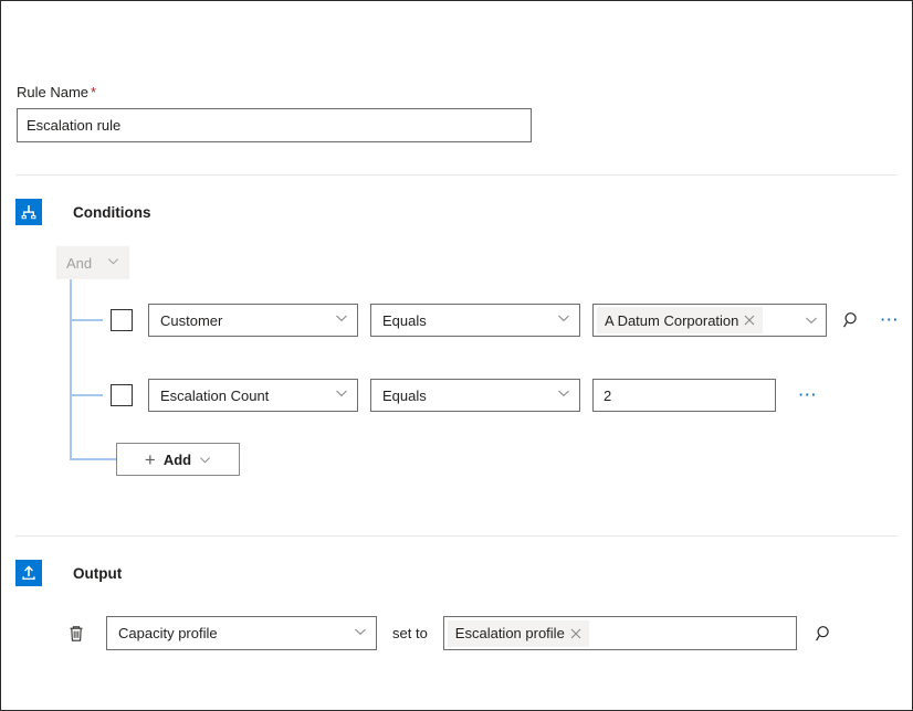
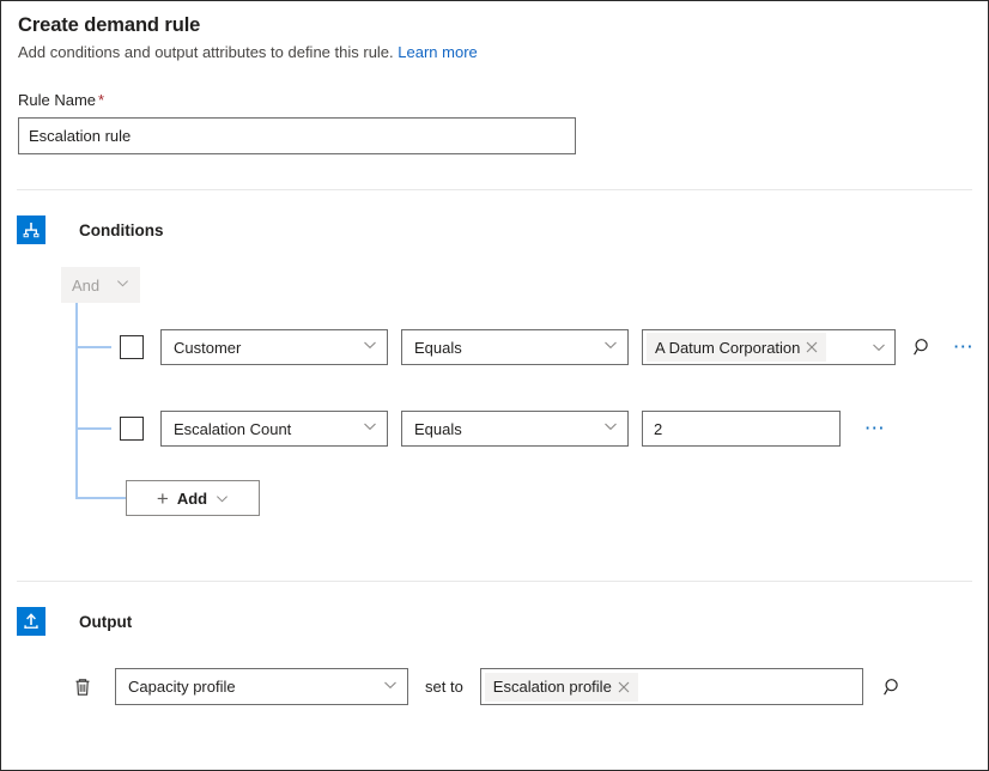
+ Create demand rule
+ Add conditions and output attributes to define this rule. Learn more
  Rule Name *
  Escalation rule
  Conditions
  And
  Customer
  Equals
  A Datum Corporation
  ⋯
  Escalation Count
  Equals
  2
  ⋯
  +
  Add
  Output
  Capacity profile
  set to
  Escalation profile
